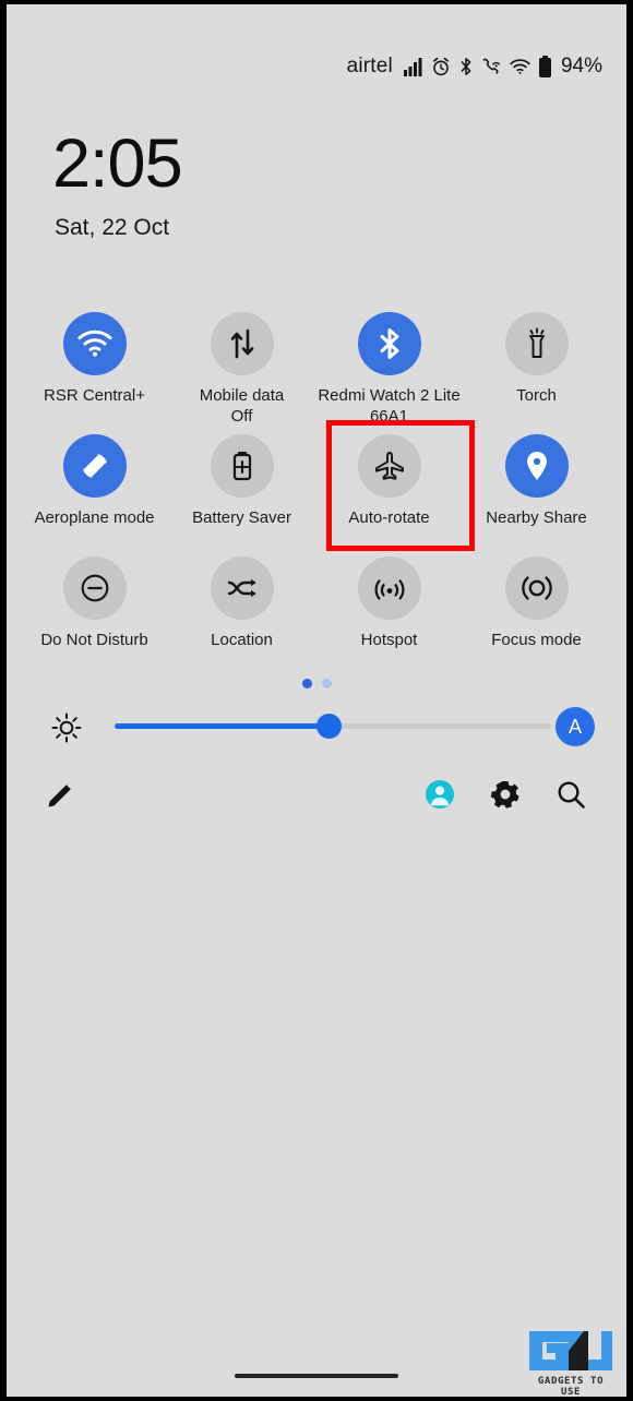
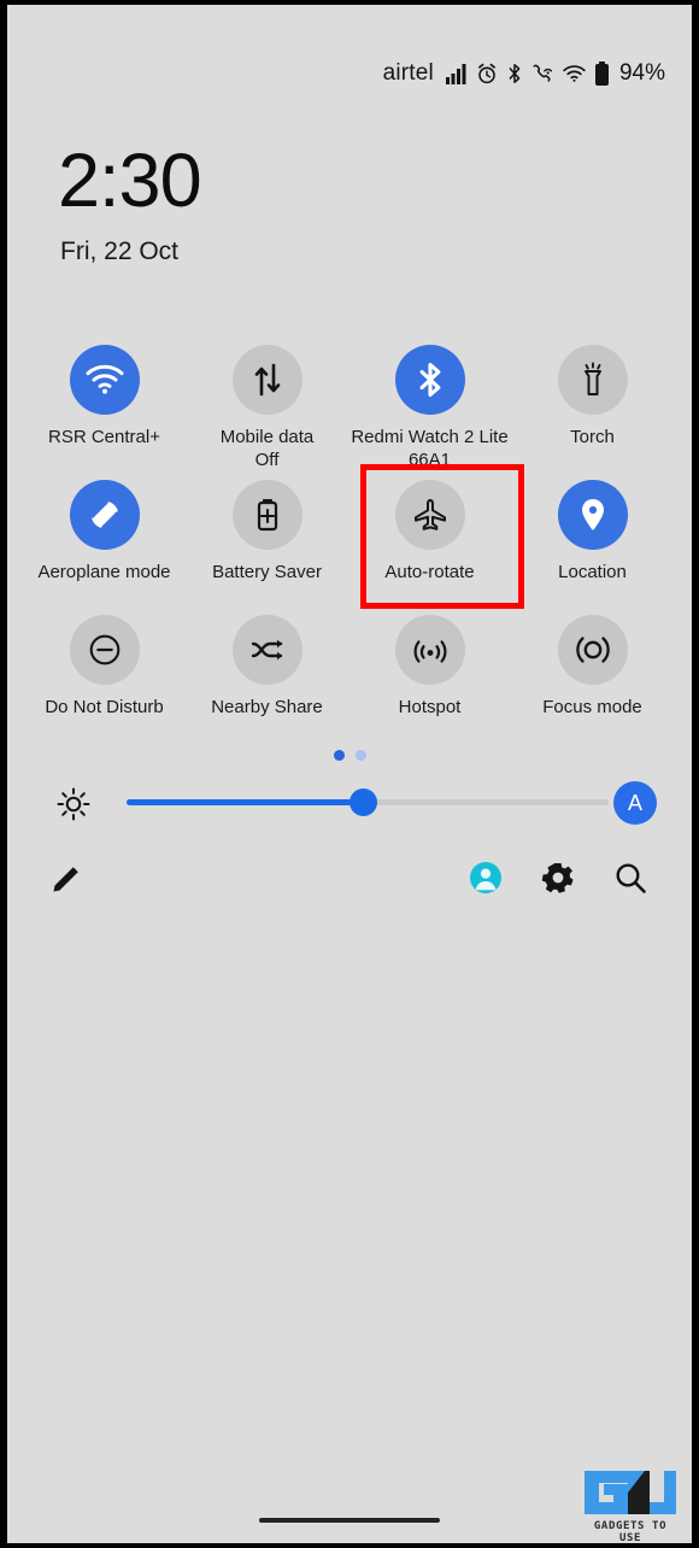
  airtel
  94%
- 2:05
+ 2:30
- Sat, 22 Oct
+ Fri, 22 Oct
  RSR Central+
  Mobile data
  Off
  Redmi Watch 2 Lite 66A1
  Torch
  Aeroplane mode
  Battery Saver
  Auto-rotate
- Nearby Share
+ Location
  Do Not Disturb
- Location
+ Nearby Share
  Hotspot
  Focus mode
  A
  GADGETS TO USE
